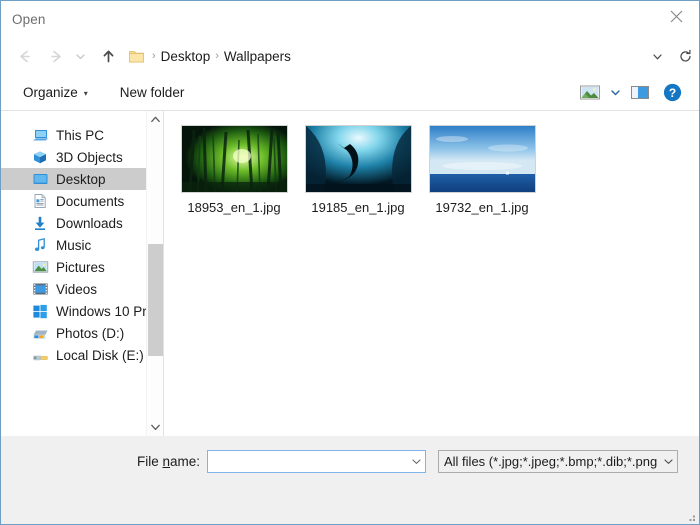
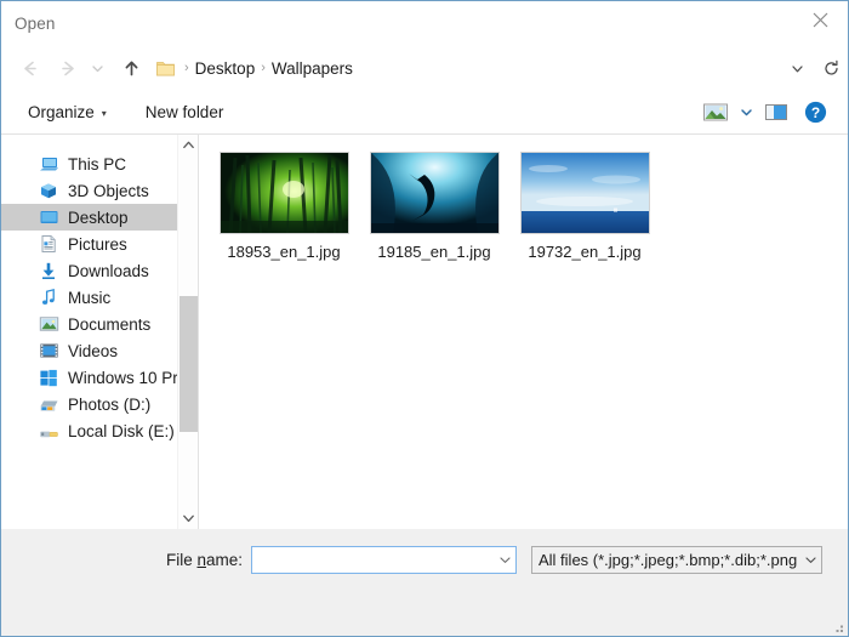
  Open
  ›
  Desktop
  ›
  Wallpapers
  Organize
  ▾
  New folder
  ?
  This PC
  3D Objects
  Desktop
- Documents
+ Pictures
  Downloads
  Music
- Pictures
+ Documents
  Videos
  Windows 10 Pr
  Photos (D:)
  Local Disk (E:)
  18953_en_1.jpg
  19185_en_1.jpg
  19732_en_1.jpg
  File name:
  All files (*.jpg;*.jpeg;*.bmp;*.dib;*.png
